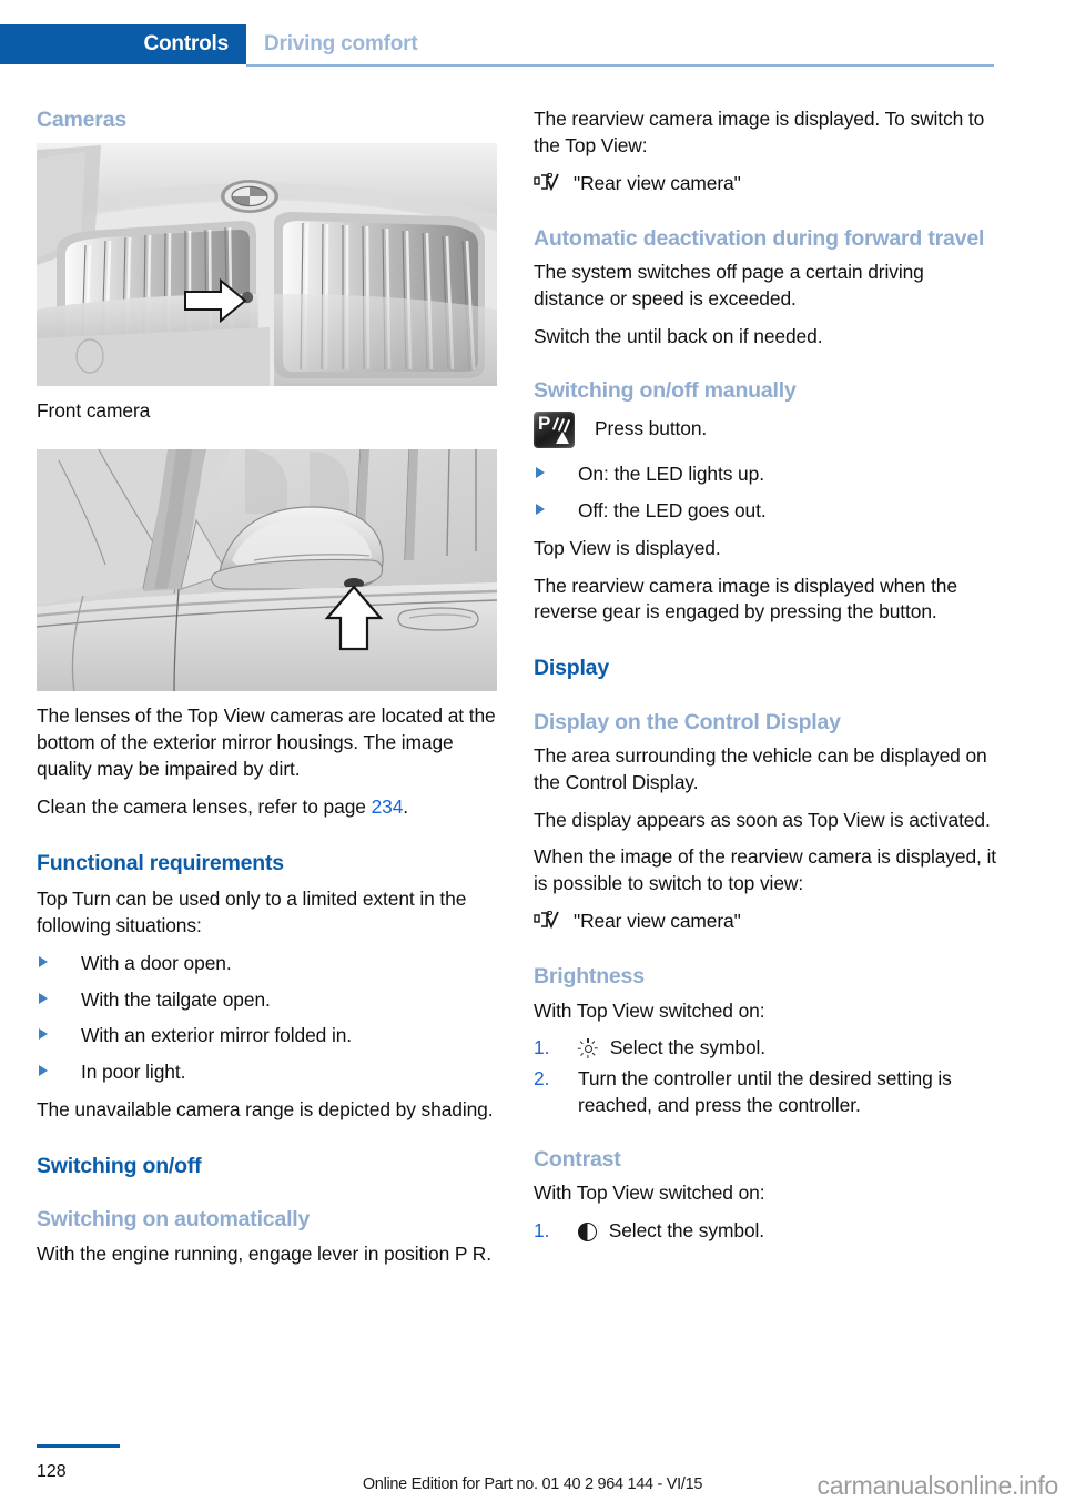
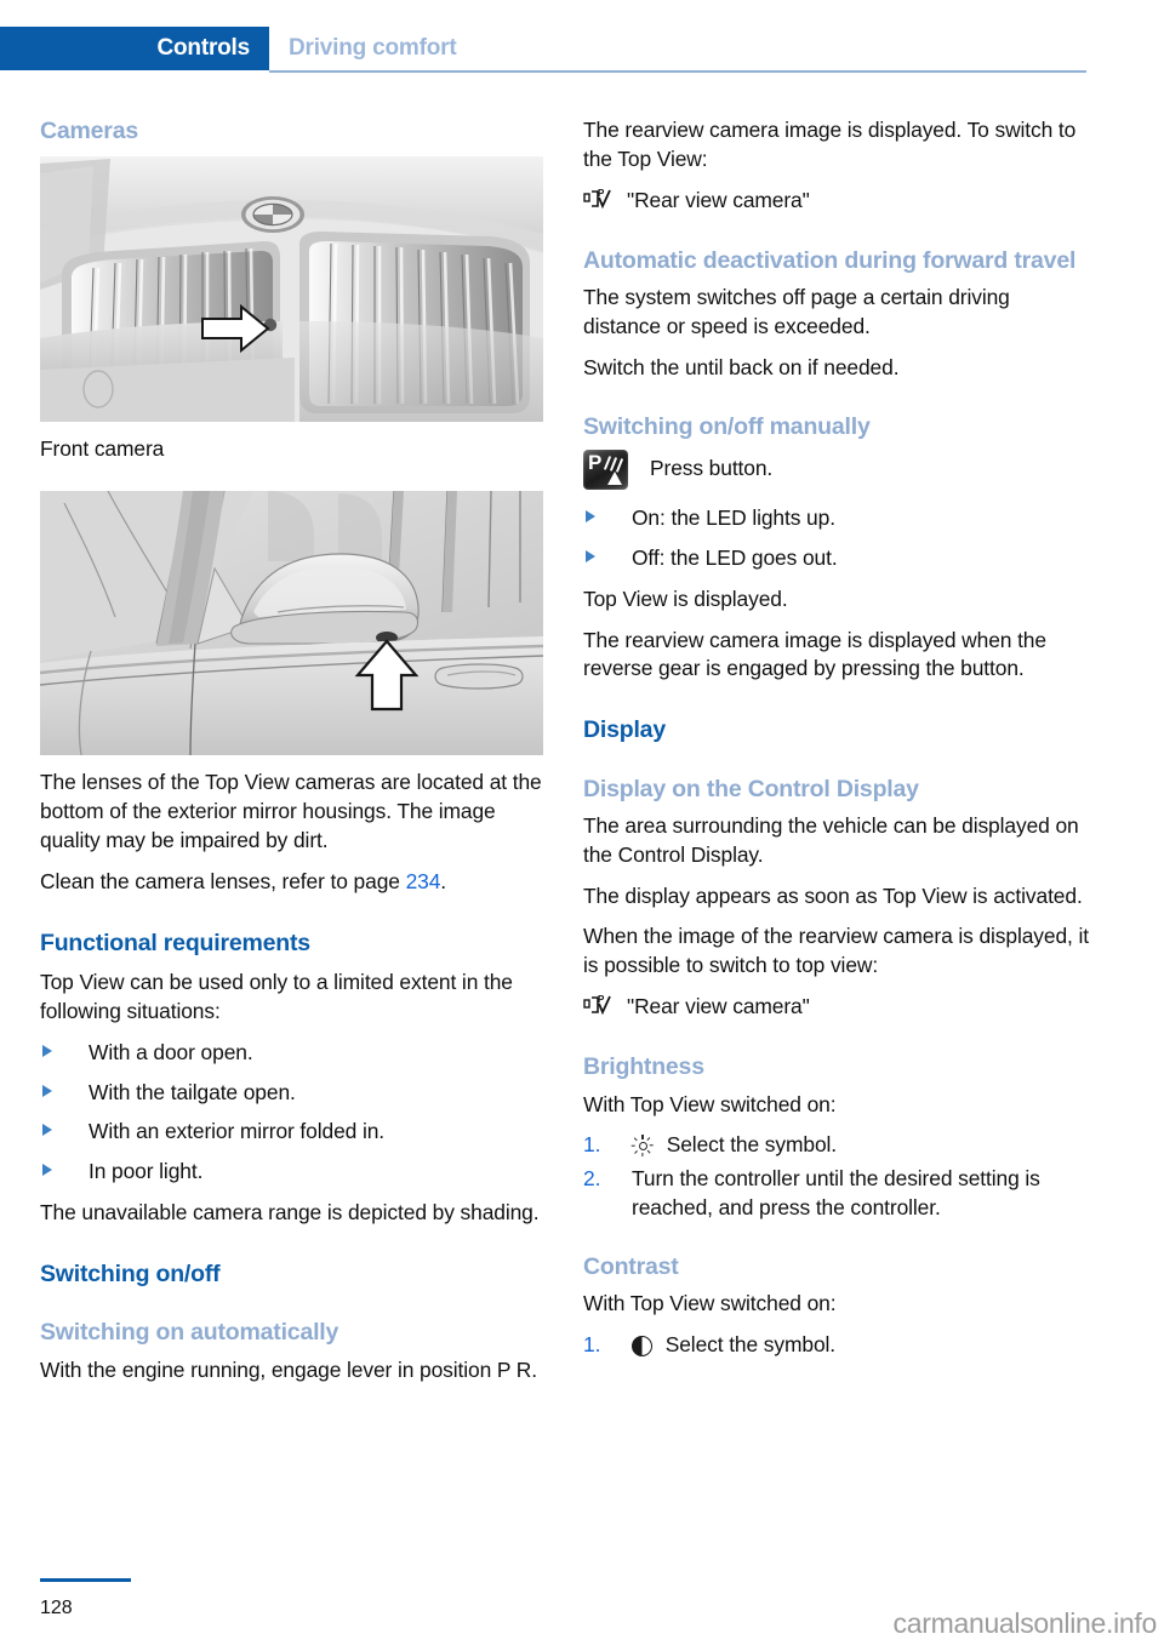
  Controls
  Driving comfort
  Cameras
  Front camera
  The lenses of the Top View cameras are located at the bottom of the exterior mirror housings. The image quality may be impaired by dirt.
  Clean the camera lenses, refer to page 234.
  Functional requirements
- Top Turn can be used only to a limited extent in the following situations:
+ Top View can be used only to a limited extent in the following situations:
  With a door open.
  With the tailgate open.
  With an exterior mirror folded in.
  In poor light.
  The unavailable camera range is depicted by shading.
  Switching on/off
  Switching on automatically
  With the engine running, engage lever in position P R.
  The rearview camera image is displayed. To switch to the Top View:
  P
  "Rear view camera"
  Automatic deactivation during forward travel
  The system switches off page a certain driving distance or speed is exceeded.
  Switch the until back on if needed.
  Switching on/off manually
  P
  Press button.
  On: the LED lights up.
  Off: the LED goes out.
  Top View is displayed.
  The rearview camera image is displayed when the reverse gear is engaged by pressing the button.
  Display
  Display on the Control Display
  The area surrounding the vehicle can be displayed on the Control Display.
  The display appears as soon as Top View is activated.
  When the image of the rearview camera is displayed, it is possible to switch to top view:
  P
  "Rear view camera"
  Brightness
  With Top View switched on:
  1.
  Select the symbol.
  2.
  Turn the controller until the desired setting is reached, and press the controller.
  Contrast
  With Top View switched on:
  1.
  Select the symbol.
  128
- Online Edition for Part no. 01 40 2 964 144 - VI/15
  carmanualsonline.info
